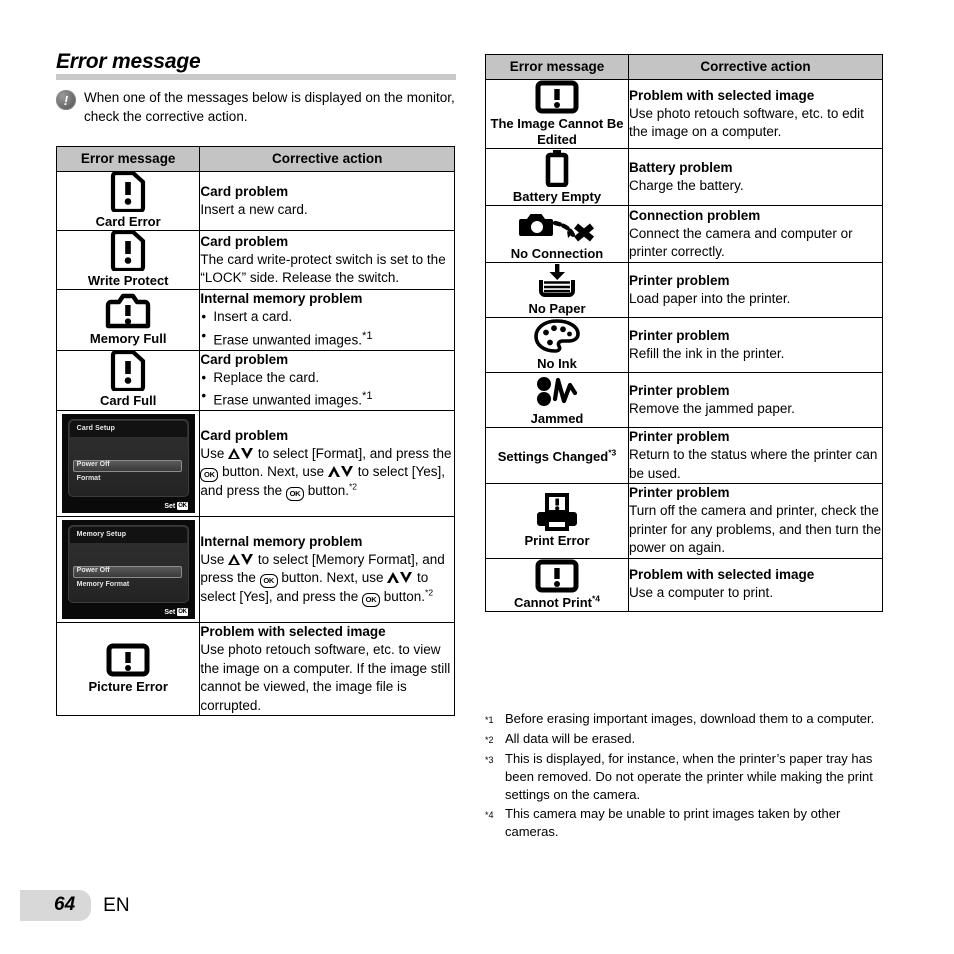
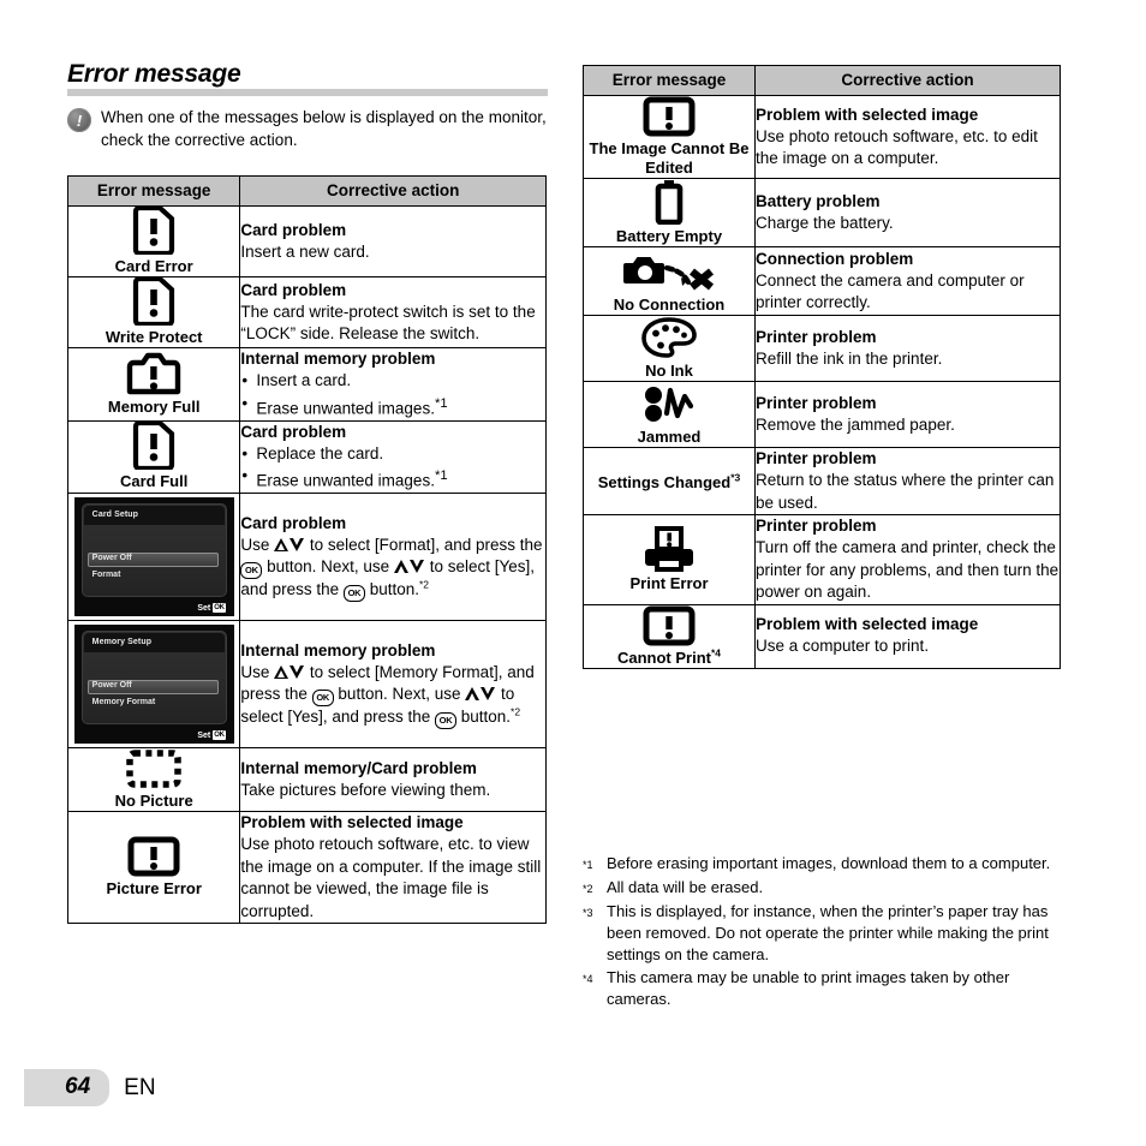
  Error message
  When one of the messages below is displayed on the monitor, check the corrective action.
  Error message	Corrective action
  Card Error	Card problem Insert a new card.
  Write Protect	Card problem The card write-protect switch is set to the “LOCK” side. Release the switch.
  Memory Full	Internal memory problem Insert a card. Erase unwanted images.*1
  Card Full	Card problem Replace the card. Erase unwanted images.*1
  	Card problem Use to select [Format], and press the OK button. Next, use to select [Yes], and press the OK button.*2
  	Internal memory problem Use to select [Memory Format], and press the OK button. Next, use to select [Yes], and press the OK button.*2
+ No Picture	Internal memory/Card problem Take pictures before viewing them.
  Picture Error	Problem with selected image Use photo retouch software, etc. to view the image on a computer. If the image still cannot be viewed, the image file is corrupted.
  Error message	Corrective action
  The Image Cannot Be Edited	Problem with selected image Use photo retouch software, etc. to edit the image on a computer.
  Battery Empty	Battery problem Charge the battery.
  No Connection	Connection problem Connect the camera and computer or printer correctly.
- No Paper	Printer problem Load paper into the printer.
  No Ink	Printer problem Refill the ink in the printer.
  Jammed	Printer problem Remove the jammed paper.
  Settings Changed*3	Printer problem Return to the status where the printer can be used.
  Print Error	Printer problem Turn off the camera and printer, check the printer for any problems, and then turn the power on again.
  Cannot Print*4	Problem with selected image Use a computer to print.
  *1
  Before erasing important images, download them to a computer.
  *2
  All data will be erased.
  *3
  This is displayed, for instance, when the printer’s paper tray has been removed. Do not operate the printer while making the print settings on the camera.
  *4
  This camera may be unable to print images taken by other cameras.
  64
  EN
